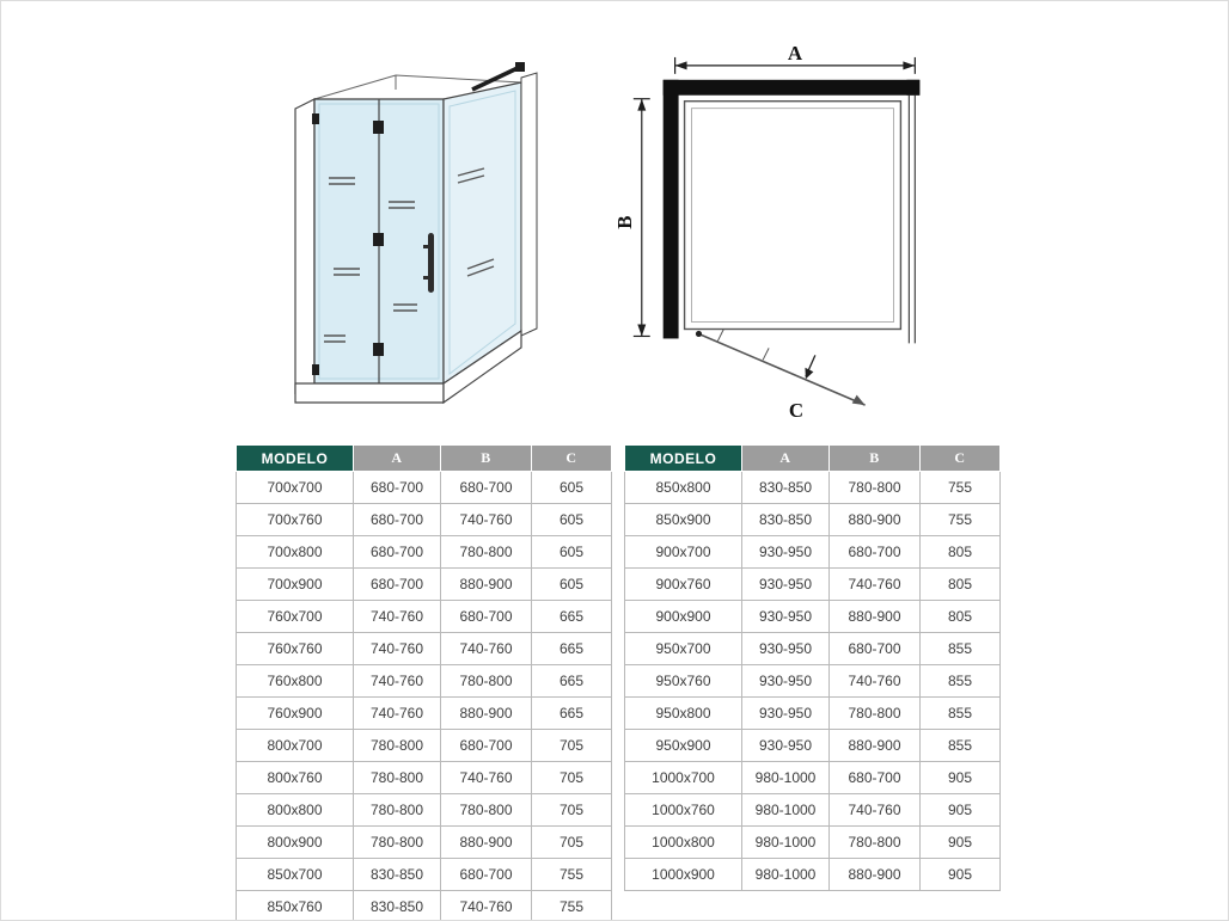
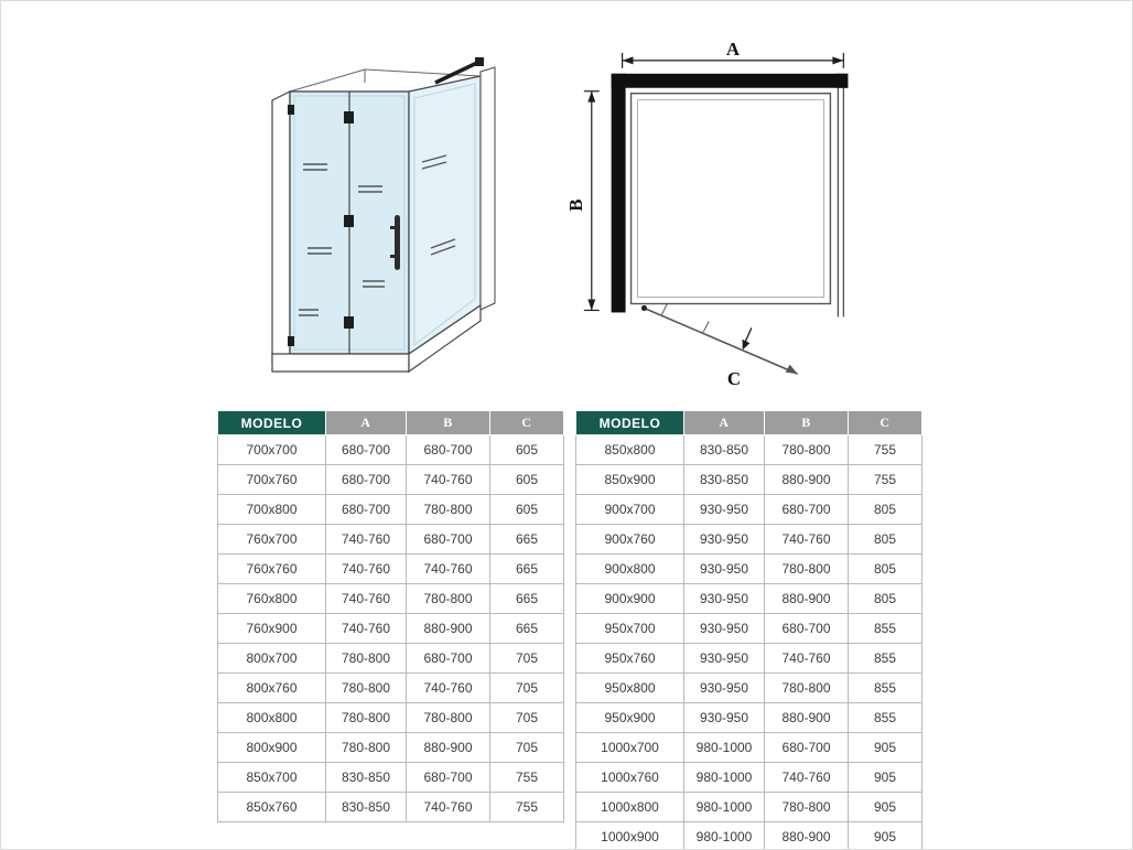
  A
  C
  MODELO	A	B	C
  700x700	680-700	680-700	605
  700x760	680-700	740-760	605
  700x800	680-700	780-800	605
- 700x900	680-700	880-900	605
  760x700	740-760	680-700	665
  760x760	740-760	740-760	665
  760x800	740-760	780-800	665
  760x900	740-760	880-900	665
  800x700	780-800	680-700	705
  800x760	780-800	740-760	705
  800x800	780-800	780-800	705
  800x900	780-800	880-900	705
  850x700	830-850	680-700	755
  850x760	830-850	740-760	755
  MODELO	A	B	C
  850x800	830-850	780-800	755
  850x900	830-850	880-900	755
  900x700	930-950	680-700	805
  900x760	930-950	740-760	805
+ 900x800	930-950	780-800	805
  900x900	930-950	880-900	805
  950x700	930-950	680-700	855
  950x760	930-950	740-760	855
  950x800	930-950	780-800	855
  950x900	930-950	880-900	855
  1000x700	980-1000	680-700	905
  1000x760	980-1000	740-760	905
  1000x800	980-1000	780-800	905
  1000x900	980-1000	880-900	905
